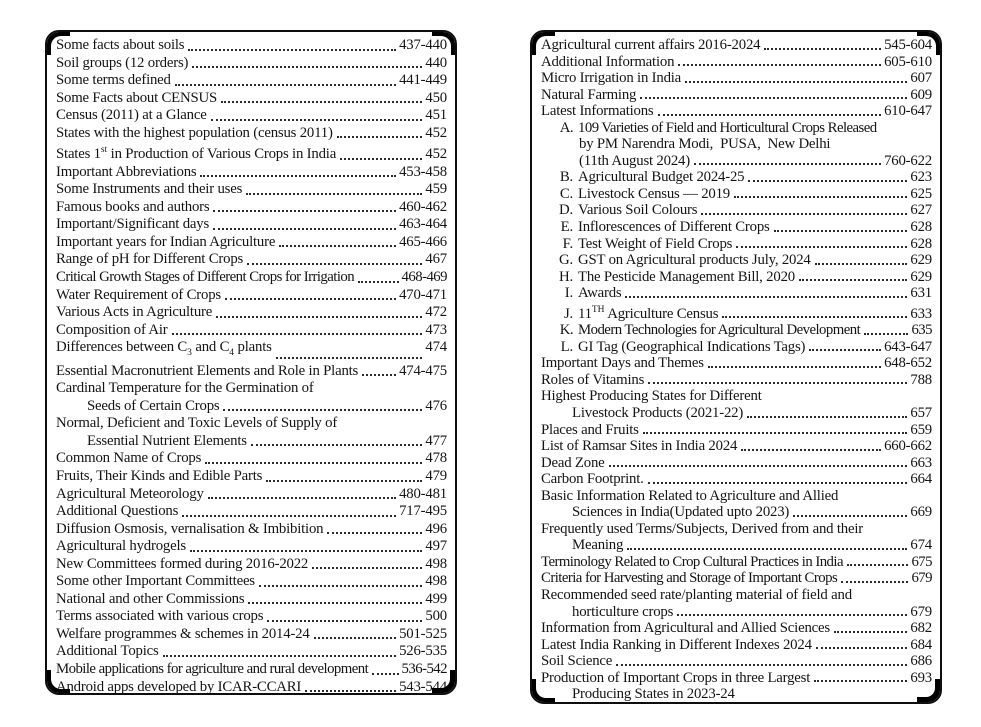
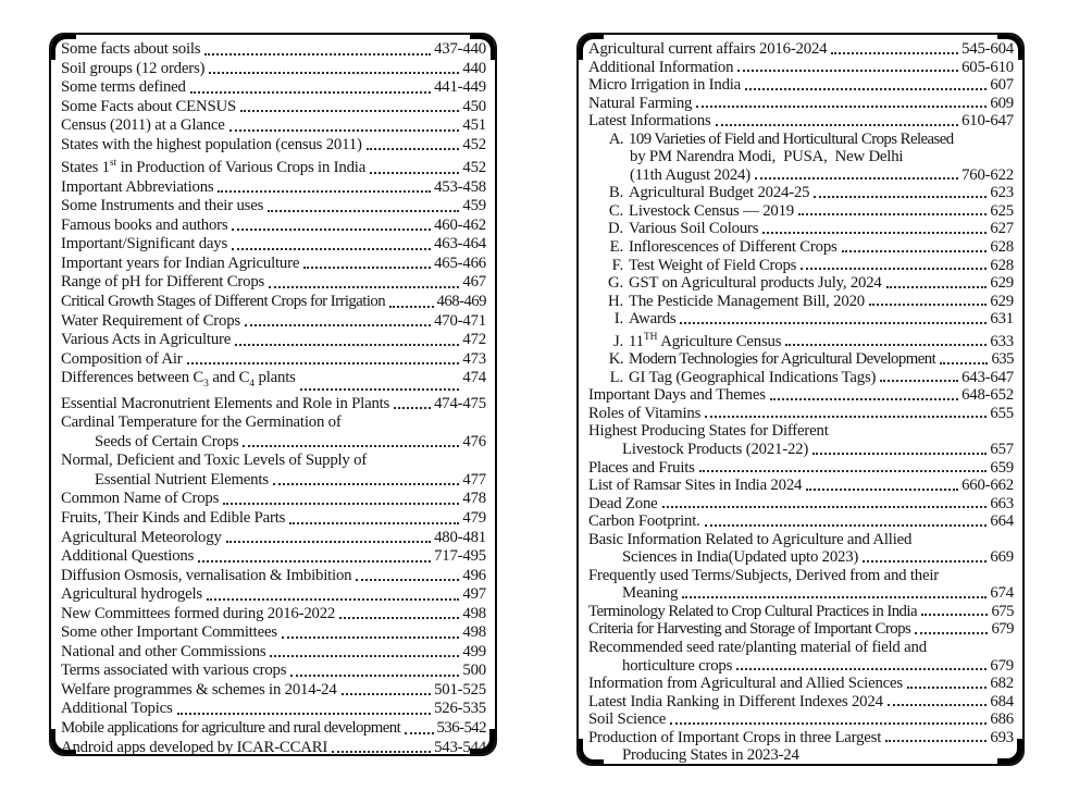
  Some facts about soils
  437-440
  Soil groups (12 orders)
  440
  Some terms defined
  441-449
  Some Facts about CENSUS
  450
  Census (2011) at a Glance
  451
  States with the highest population (census 2011)
  452
  States 1st in Production of Various Crops in India
  452
  Important Abbreviations
  453-458
  Some Instruments and their uses
  459
  Famous books and authors
  460-462
  Important/Significant days
  463-464
  Important years for Indian Agriculture
  465-466
  Range of pH for Different Crops
  467
  Critical Growth Stages of Different Crops for Irrigation
  468-469
  Water Requirement of Crops
  470-471
  Various Acts in Agriculture
  472
  Composition of Air
  473
  Differences between C3 and C4 plants
  474
  Essential Macronutrient Elements and Role in Plants
  474-475
  Cardinal Temperature for the Germination of
  Seeds of Certain Crops
  476
  Normal, Deficient and Toxic Levels of Supply of
  Essential Nutrient Elements
  477
  Common Name of Crops
  478
  Fruits, Their Kinds and Edible Parts
  479
  Agricultural Meteorology
  480-481
  Additional Questions
  717-495
  Diffusion Osmosis, vernalisation & Imbibition
  496
  Agricultural hydrogels
  497
  New Committees formed during 2016-2022
  498
  Some other Important Committees
  498
  National and other Commissions
  499
  Terms associated with various crops
  500
  Welfare programmes & schemes in 2014-24
  501-525
  Additional Topics
  526-535
  Mobile applications for agriculture and rural development
  536-542
  Android apps developed by ICAR-CCARI
  543-544
  Agricultural current affairs 2016-2024
  545-604
  Additional Information
  605-610
  Micro Irrigation in India
  607
  Natural Farming
  609
  Latest Informations
  610-647
  A.
  109 Varieties of Field and Horticultural Crops Released
  by PM Narendra Modi, PUSA, New Delhi
  (11th August 2024)
  760-622
  B.
  Agricultural Budget 2024-25
  623
  C.
  Livestock Census — 2019
  625
  D.
  Various Soil Colours
  627
  E.
  Inflorescences of Different Crops
  628
  F.
  Test Weight of Field Crops
  628
  G.
  GST on Agricultural products July, 2024
  629
  H.
  The Pesticide Management Bill, 2020
  629
  I.
  Awards
  631
  J.
  11TH Agriculture Census
  633
  K.
  Modern Technologies for Agricultural Development
  635
  L.
  GI Tag (Geographical Indications Tags)
  643-647
  Important Days and Themes
  648-652
  Roles of Vitamins
- 788
+ 655
  Highest Producing States for Different
  Livestock Products (2021-22)
  657
  Places and Fruits
  659
  List of Ramsar Sites in India 2024
  660-662
  Dead Zone
  663
  Carbon Footprint.
  664
  Basic Information Related to Agriculture and Allied
  Sciences in India(Updated upto 2023)
  669
  Frequently used Terms/Subjects, Derived from and their
  Meaning
  674
  Terminology Related to Crop Cultural Practices in India
  675
  Criteria for Harvesting and Storage of Important Crops
  679
  Recommended seed rate/planting material of field and
  horticulture crops
  679
  Information from Agricultural and Allied Sciences
  682
  Latest India Ranking in Different Indexes 2024
  684
  Soil Science
  686
  Production of Important Crops in three Largest
  693
  Producing States in 2023-24
